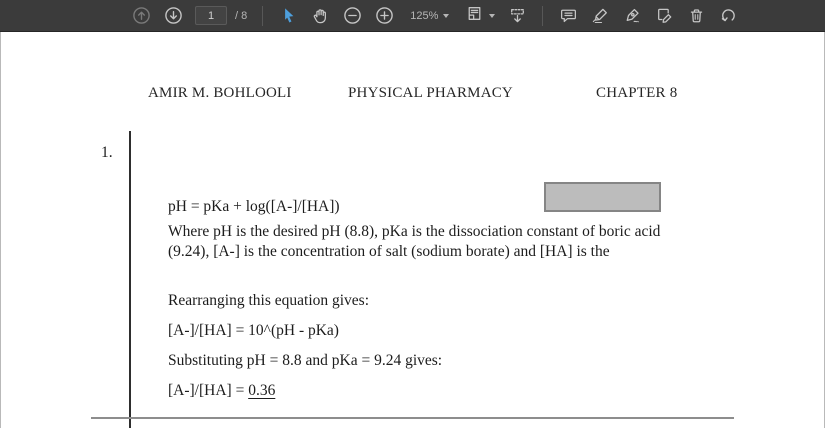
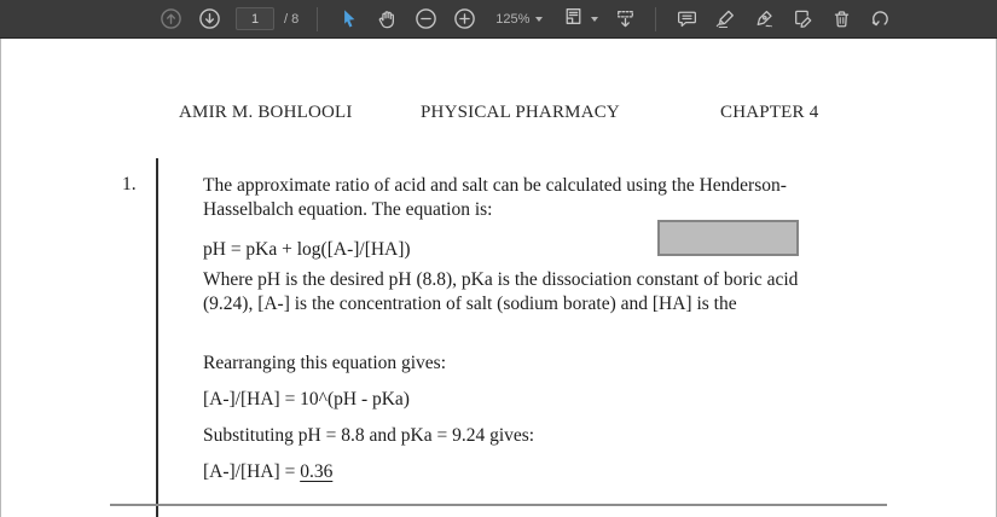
  1
  / 8
  125%
  AMIR M. BOHLOOLI
  PHYSICAL PHARMACY
- CHAPTER 8
+ CHAPTER 4
  1.
+ The approximate ratio of acid and salt can be calculated using the Henderson-
+ Hasselbalch equation. The equation is:
  pH = pKa + log([A-]/[HA])
  Where pH is the desired pH (8.8), pKa is the dissociation constant of boric acid
  (9.24), [A-] is the concentration of salt (sodium borate) and [HA] is the
  Rearranging this equation gives:
  [A-]/[HA] = 10^(pH - pKa)
  Substituting pH = 8.8 and pKa = 9.24 gives:
  [A-]/[HA] = 0.36
